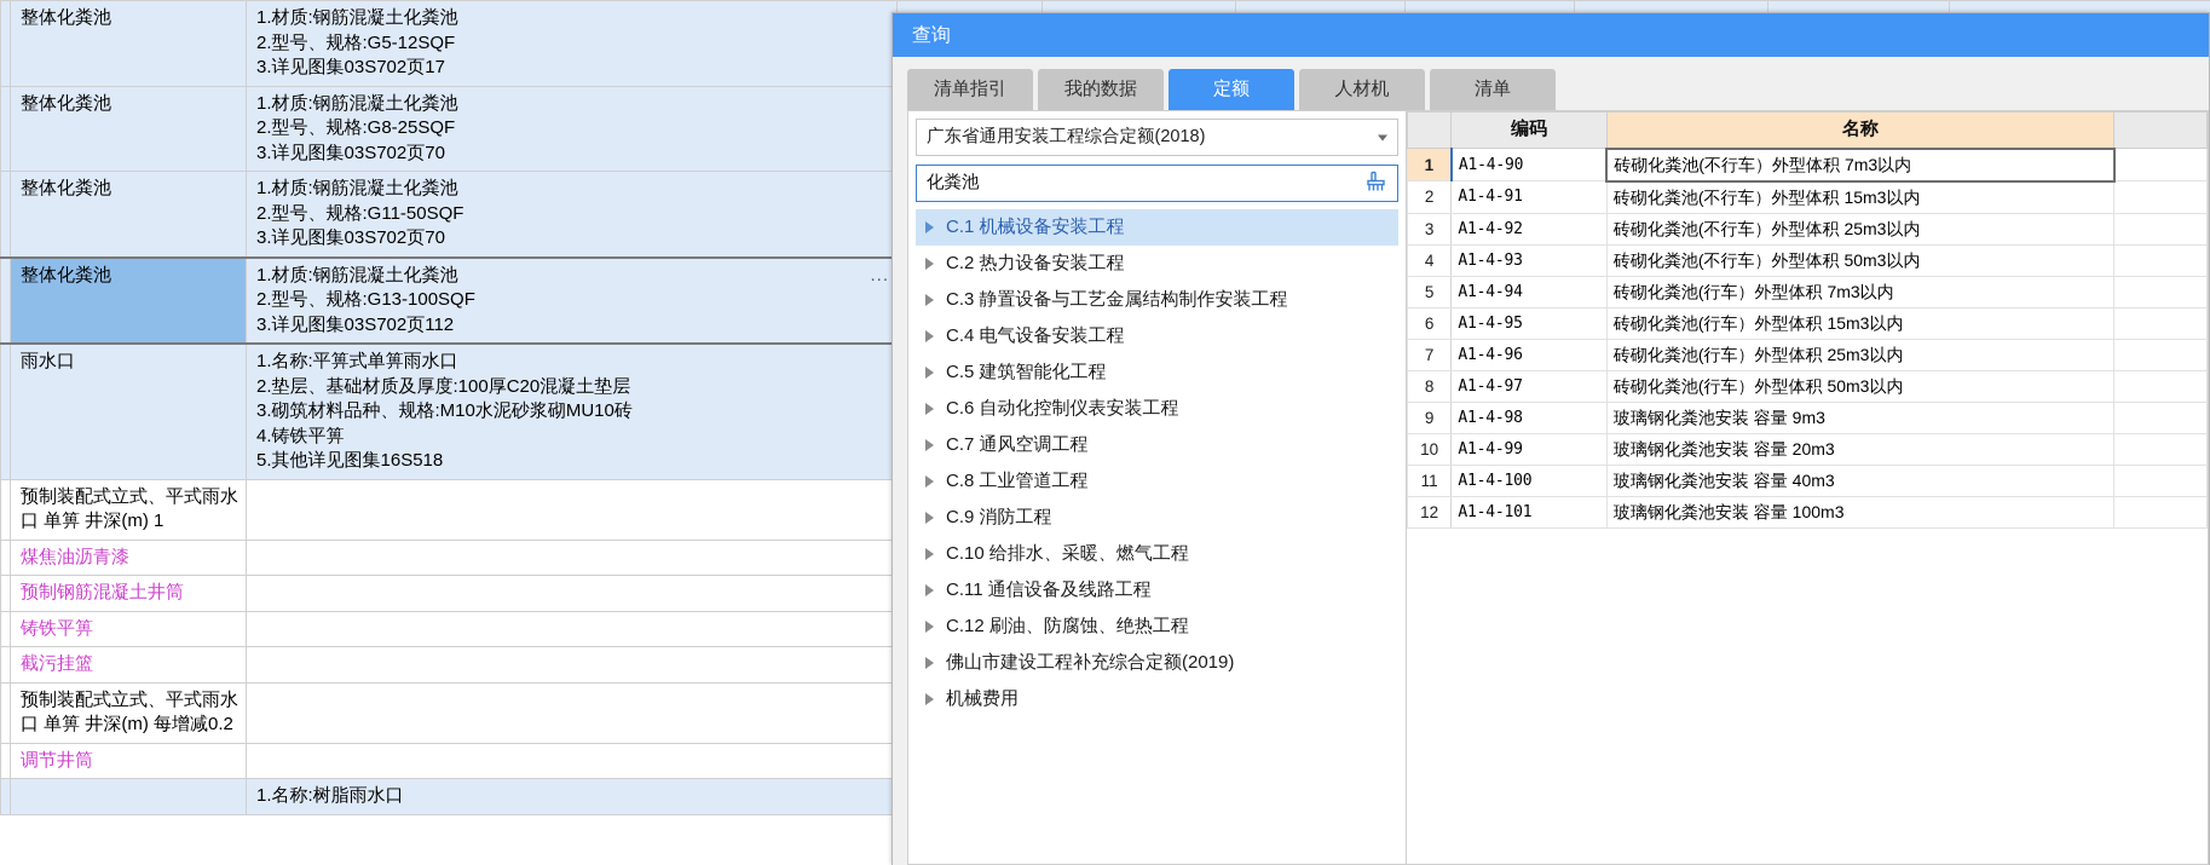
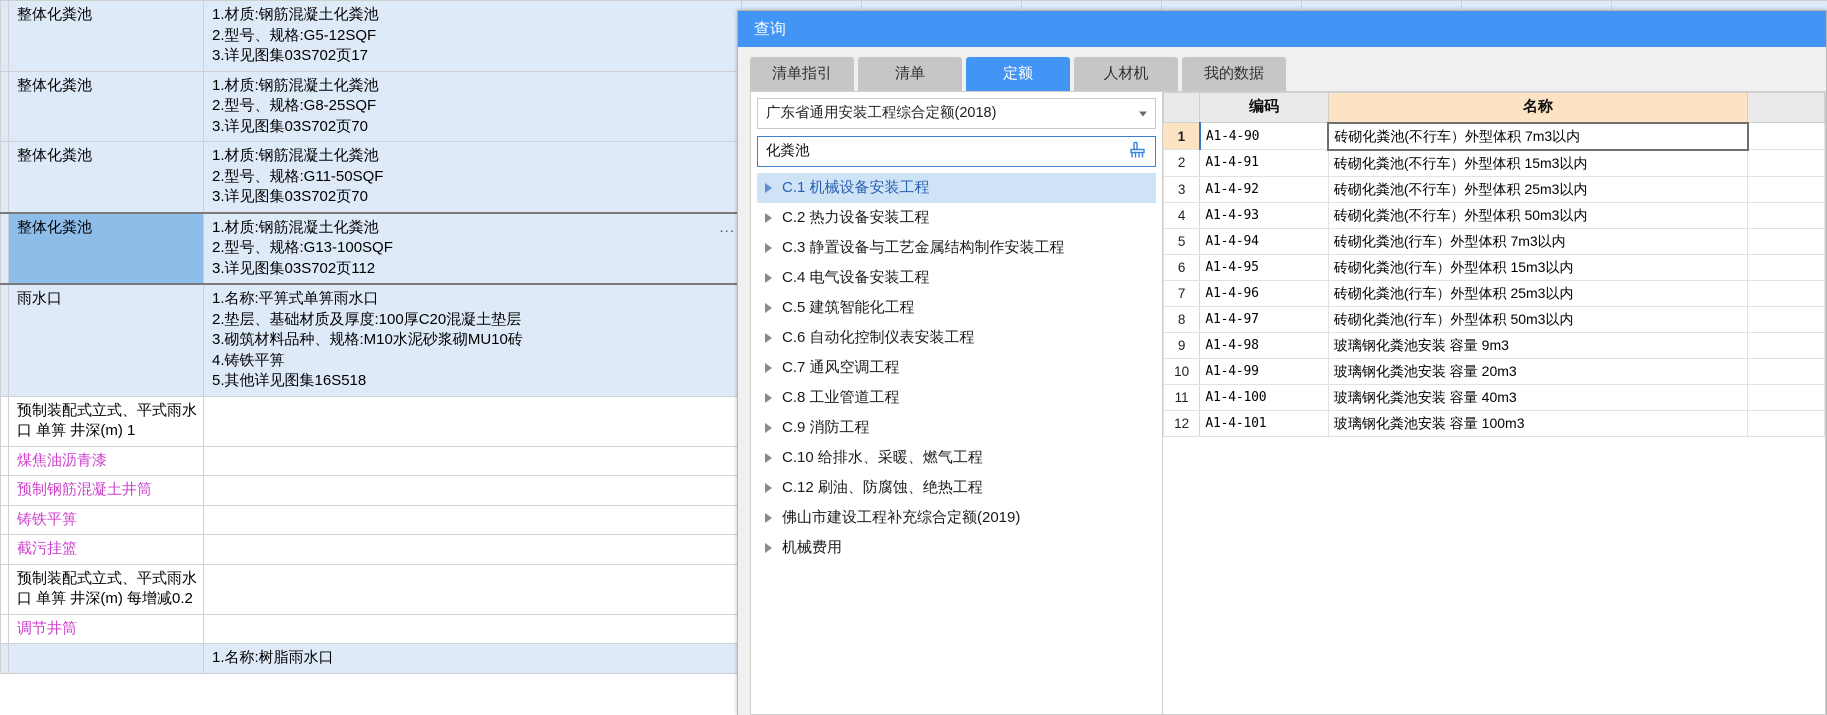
  	整体化粪池	1.材质:钢筋混凝土化粪池 2.型号、规格:G5-12SQF 3.详见图集03S702页17
  	整体化粪池	1.材质:钢筋混凝土化粪池 2.型号、规格:G8-25SQF 3.详见图集03S702页70
  	整体化粪池	1.材质:钢筋混凝土化粪池 2.型号、规格:G11-50SQF 3.详见图集03S702页70
  	整体化粪池	...1.材质:钢筋混凝土化粪池 2.型号、规格:G13-100SQF 3.详见图集03S702页112
  	雨水口	1.名称:平箅式单箅雨水口 2.垫层、基础材质及厚度:100厚C20混凝土垫层 3.砌筑材料品种、规格:M10水泥砂浆砌MU10砖 4.铸铁平箅 5.其他详见图集16S518
  	预制装配式立式、平式雨水口 单箅 井深(m) 1
  	煤焦油沥青漆
  	预制钢筋混凝土井筒
  	铸铁平箅
  	截污挂篮
  	预制装配式立式、平式雨水口 单箅 井深(m) 每增减0.2
  	调节井筒
  		1.名称:树脂雨水口
  查询
  清单指引
- 我的数据
+ 清单
  定额
  人材机
- 清单
+ 我的数据
  广东省通用安装工程综合定额(2018)
  化粪池
  C.1 机械设备安装工程
  C.2 热力设备安装工程
  C.3 静置设备与工艺金属结构制作安装工程
  C.4 电气设备安装工程
  C.5 建筑智能化工程
  C.6 自动化控制仪表安装工程
  C.7 通风空调工程
  C.8 工业管道工程
  C.9 消防工程
  C.10 给排水、采暖、燃气工程
- C.11 通信设备及线路工程
  C.12 刷油、防腐蚀、绝热工程
  佛山市建设工程补充综合定额(2019)
  机械费用
  	编码	名称
  1	A1-4-90	砖砌化粪池(不行车）外型体积 7m3以内
  2	A1-4-91	砖砌化粪池(不行车）外型体积 15m3以内
  3	A1-4-92	砖砌化粪池(不行车）外型体积 25m3以内
  4	A1-4-93	砖砌化粪池(不行车）外型体积 50m3以内
  5	A1-4-94	砖砌化粪池(行车）外型体积 7m3以内
  6	A1-4-95	砖砌化粪池(行车）外型体积 15m3以内
  7	A1-4-96	砖砌化粪池(行车）外型体积 25m3以内
  8	A1-4-97	砖砌化粪池(行车）外型体积 50m3以内
  9	A1-4-98	玻璃钢化粪池安装 容量 9m3
  10	A1-4-99	玻璃钢化粪池安装 容量 20m3
  11	A1-4-100	玻璃钢化粪池安装 容量 40m3
  12	A1-4-101	玻璃钢化粪池安装 容量 100m3
